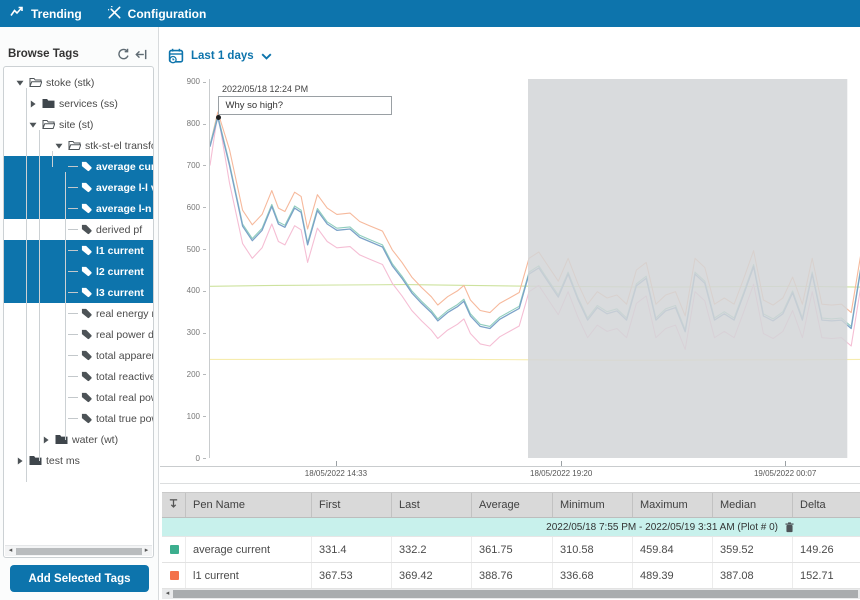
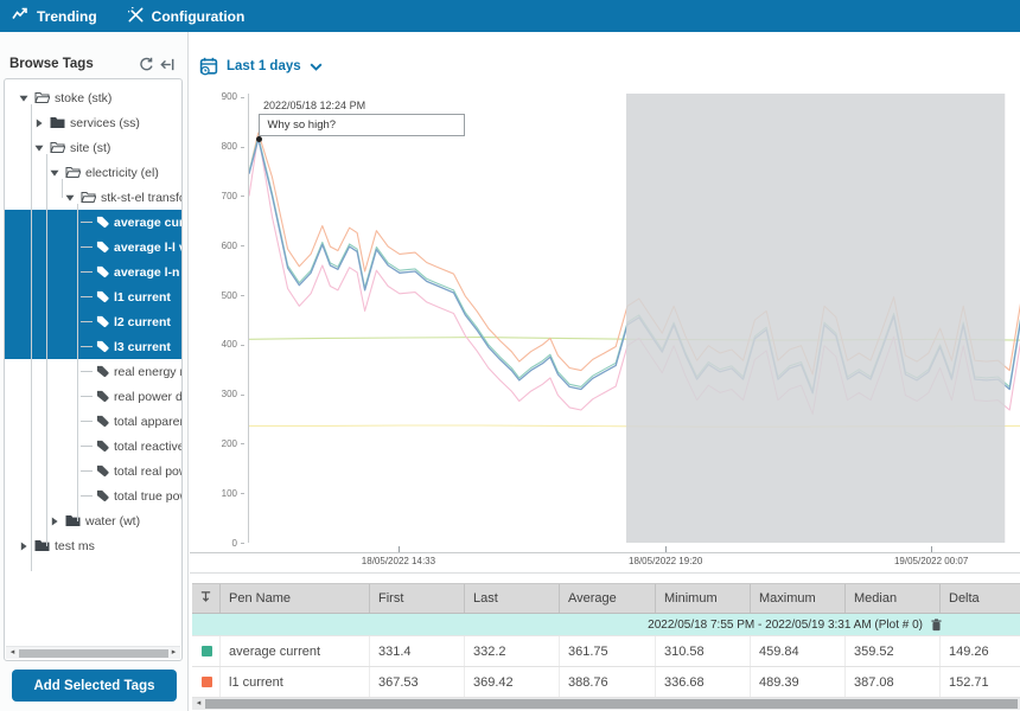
  Trending
  Configuration
  Browse Tags
  stoke (stk)
  services (ss)
  site (st)
+ electricity (el)
  stk-st-el transf
  average cur
- derived pf
  l1 current
  l2 current
  l3 current
  real energy
  total reactive
  total real po
  total true po
  water (wt)
  test ms
  Add Selected Tags
  Last 1 days
  0
  100
  200
  300
  400
  500
  600
  700
  800
  900
  2022/05/18 12:24 PM
  Why so high?
  18/05/2022 14:33
  18/05/2022 19:20
  19/05/2022 00:07
  Pen Name
  First
  Last
  Average
  Minimum
  Maximum
  Median
  Delta
  2022/05/18 7:55 PM - 2022/05/19 3:31 AM (Plot # 0)
  average current
  331.4
  332.2
  361.75
  310.58
  459.84
  359.52
  149.26
  l1 current
  367.53
  369.42
  388.76
  336.68
  489.39
  387.08
  152.71
